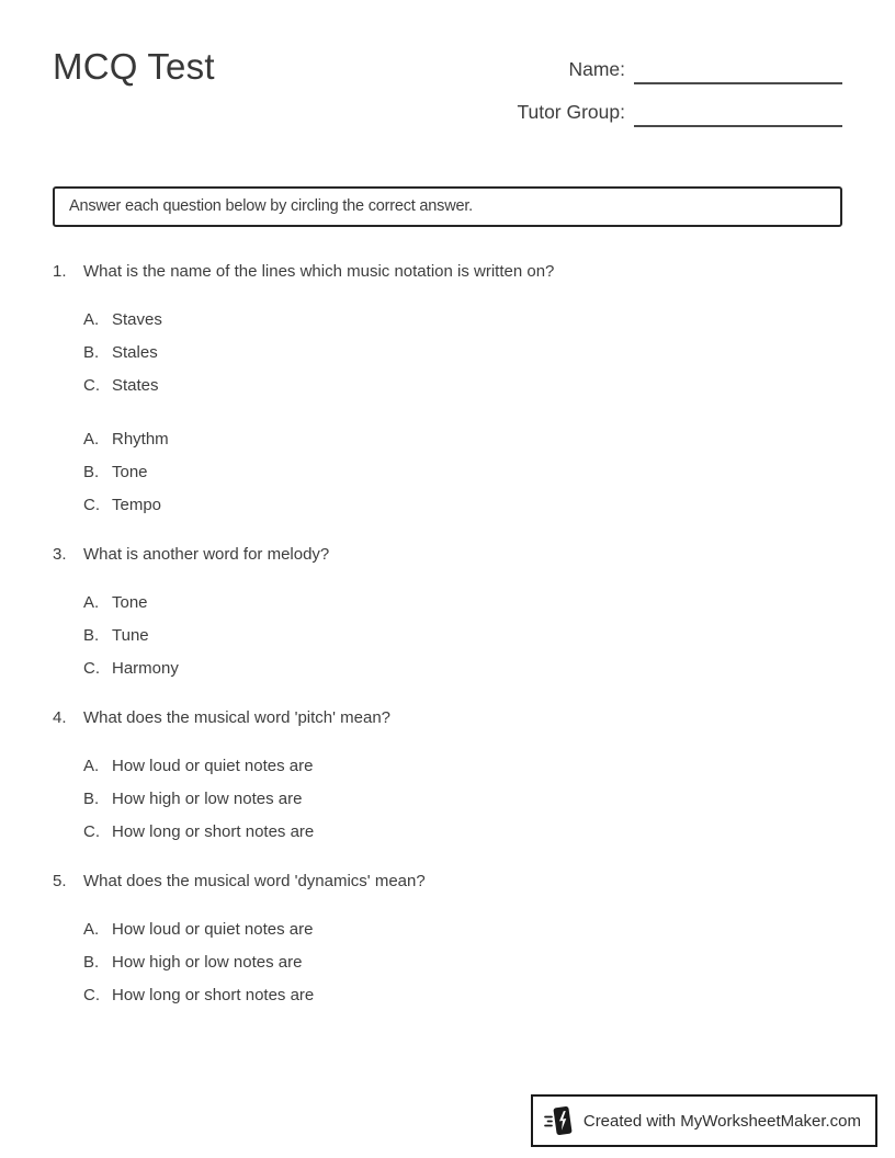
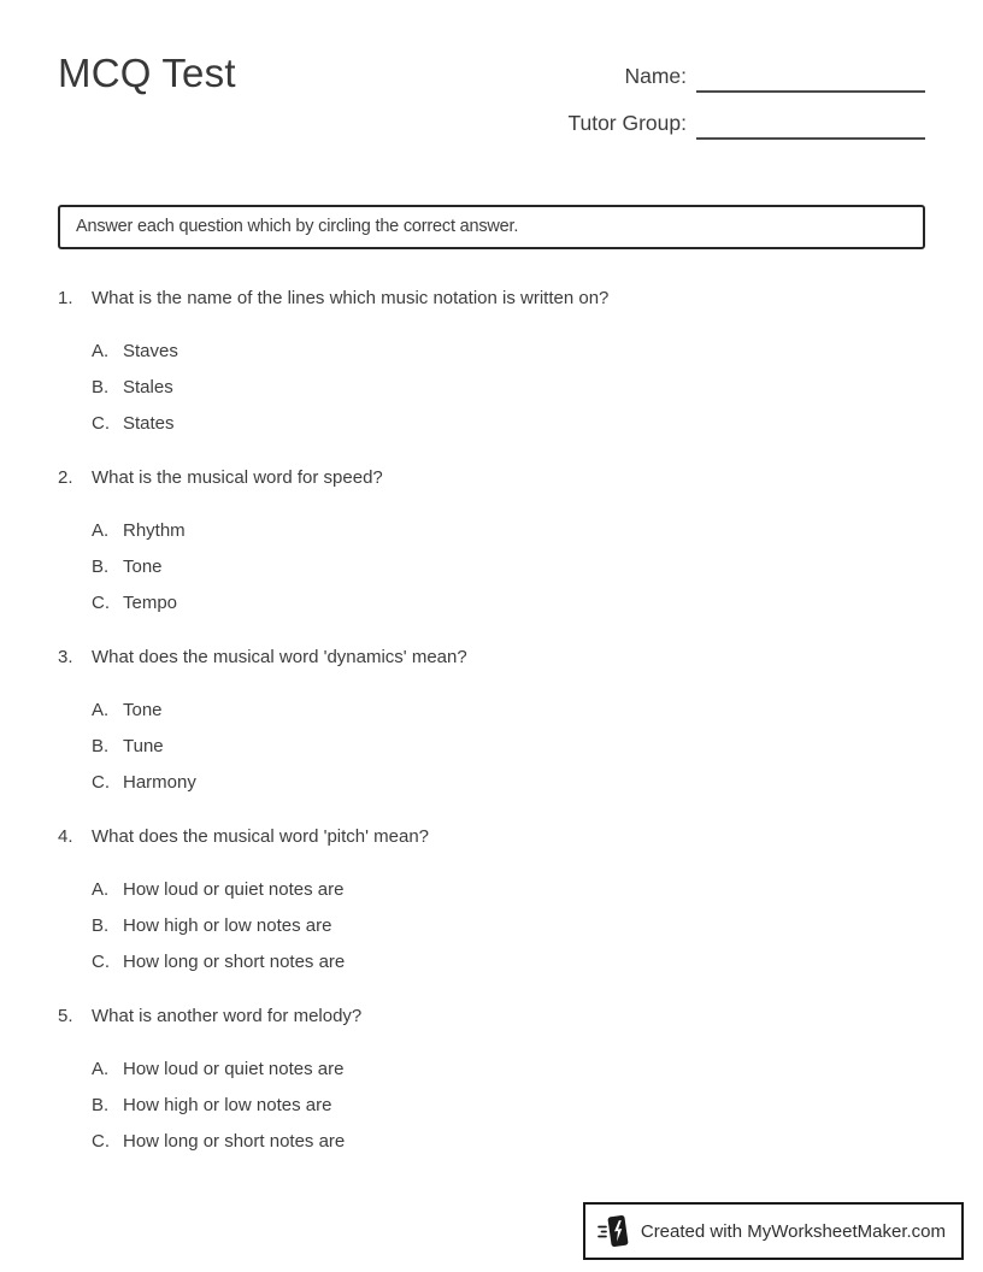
  MCQ Test
  Name:
  Tutor Group:
- Answer each question below by circling the correct answer.
+ Answer each question which by circling the correct answer.
  1.
  What is the name of the lines which music notation is written on?
  A.
  Staves
  B.
  Stales
  C.
  States
+ 2.
+ What is the musical word for speed?
  A.
  Rhythm
  B.
  Tone
  C.
  Tempo
  3.
- What is another word for melody?
+ What does the musical word 'dynamics' mean?
  A.
  Tone
  B.
  Tune
  C.
  Harmony
  4.
  What does the musical word 'pitch' mean?
  A.
  How loud or quiet notes are
  B.
  How high or low notes are
  C.
  How long or short notes are
  5.
- What does the musical word 'dynamics' mean?
+ What is another word for melody?
  A.
  How loud or quiet notes are
  B.
  How high or low notes are
  C.
  How long or short notes are
  Created with MyWorksheetMaker.com
